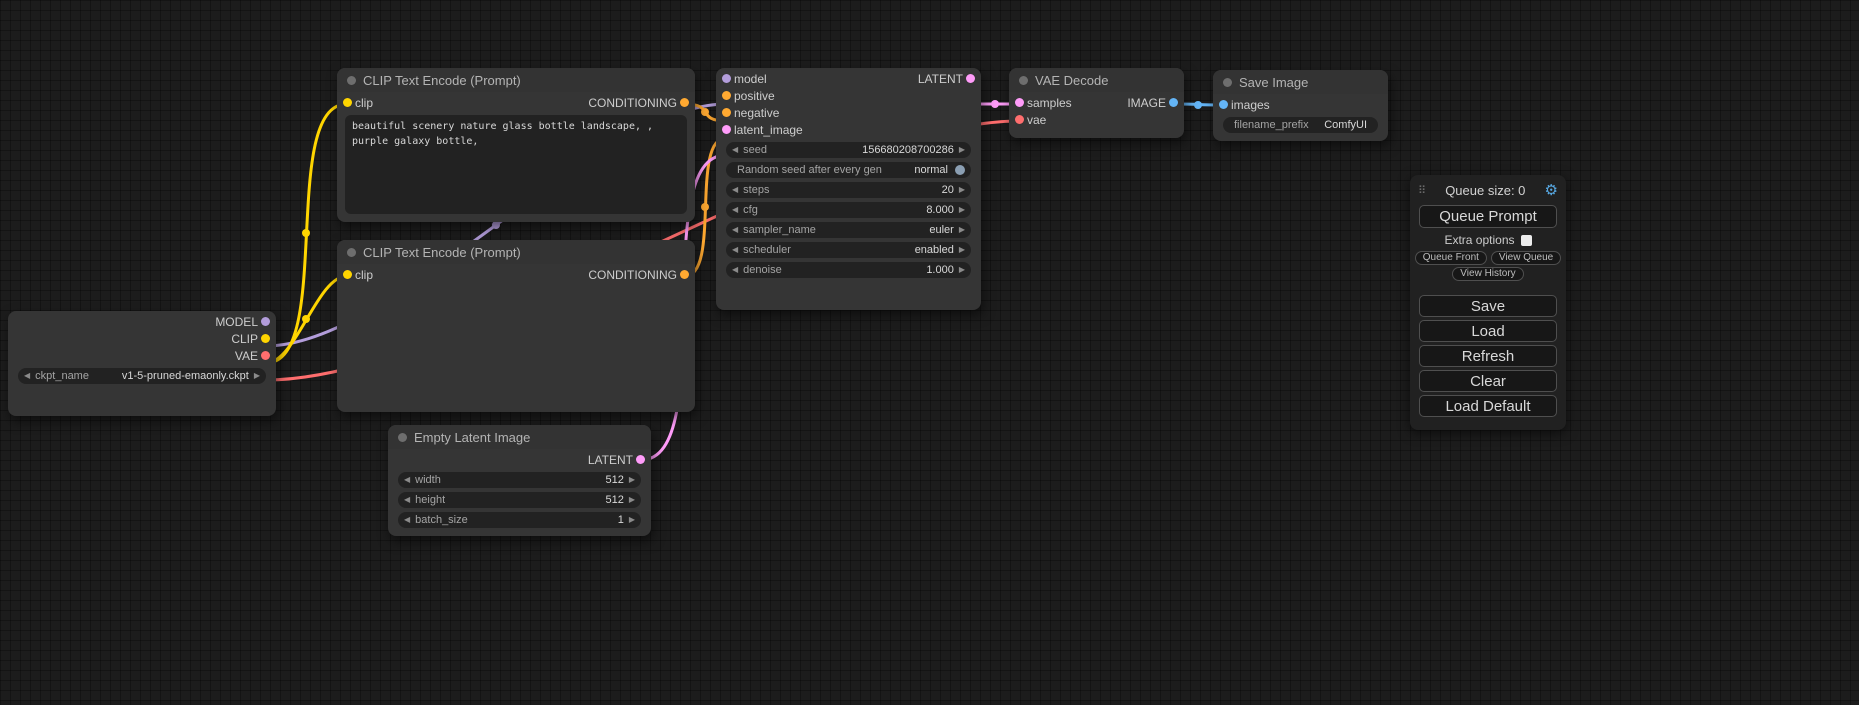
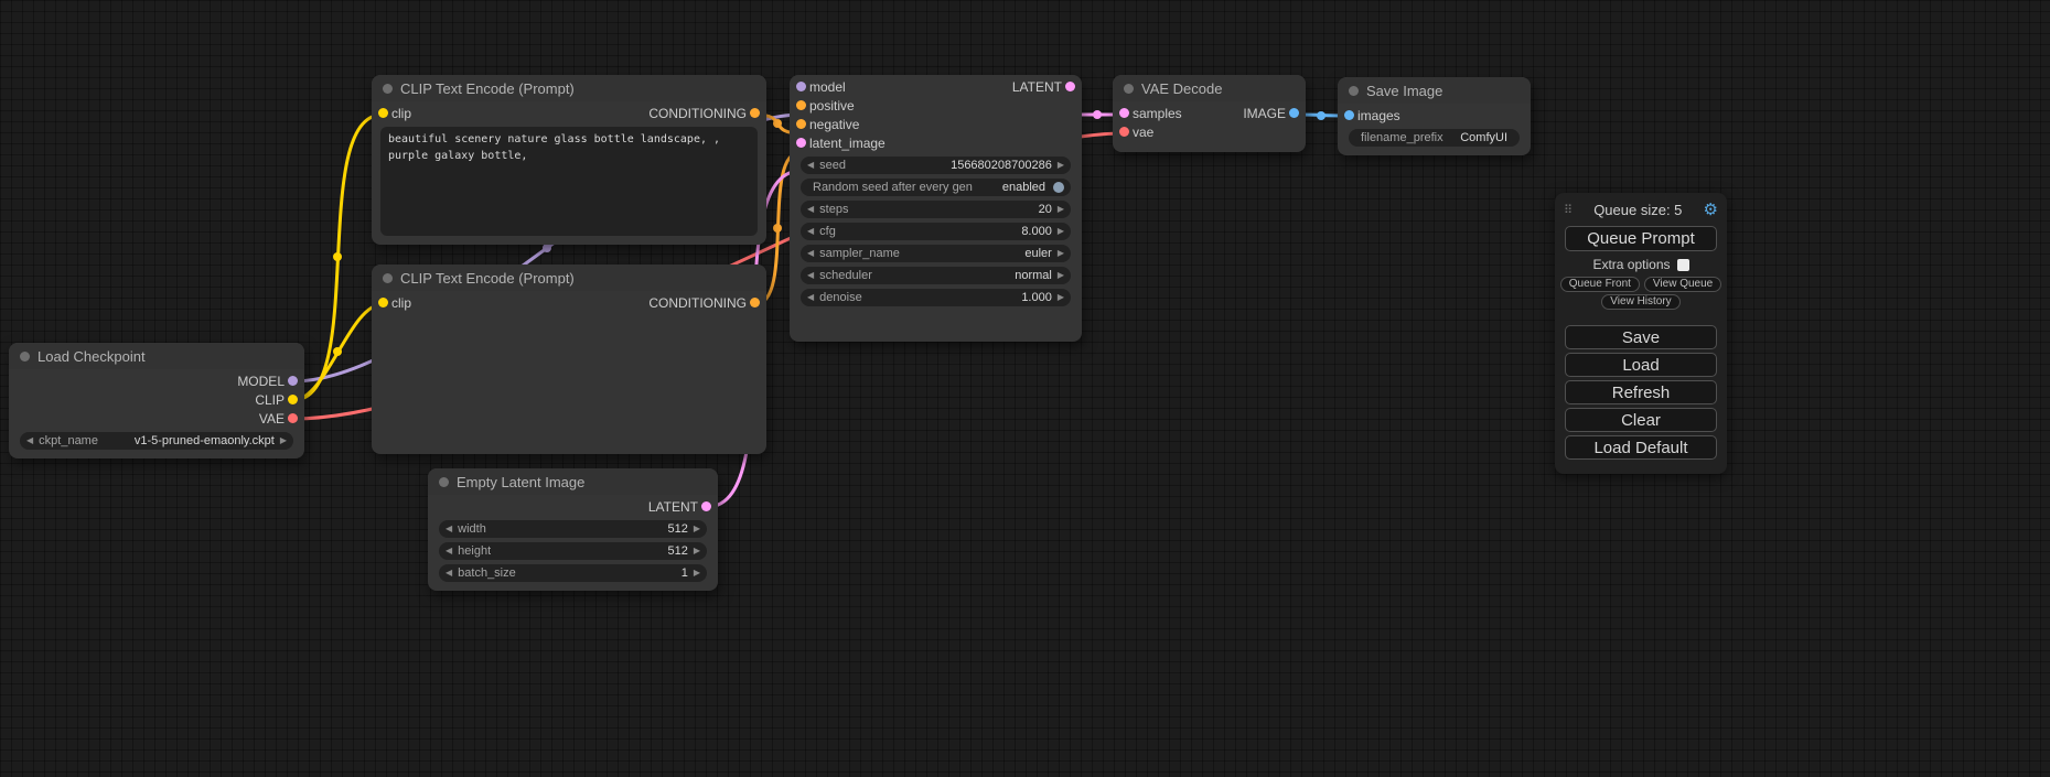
+ Load Checkpoint
  MODEL
  CLIP
  VAE
  ◀
  ckpt_name
  v1-5-pruned-emaonly.ckpt
  ▶
  CLIP Text Encode (Prompt)
  clip
  CONDITIONING
  CLIP Text Encode (Prompt)
  clip
  CONDITIONING
  Empty Latent Image
  LATENT
  ◀
  width
  512
  ▶
  ◀
  height
  512
  ▶
  ◀
  batch_size
  1
  ▶
  model
  LATENT
  positive
  negative
  latent_image
  ◀
  seed
  156680208700286
  ▶
  Random seed after every gen
- normal
+ enabled
  ◀
  steps
  20
  ▶
  ◀
  cfg
  8.000
  ▶
  ◀
  sampler_name
  euler
  ▶
  ◀
  scheduler
- enabled
+ normal
  ▶
  ◀
  denoise
  1.000
  ▶
  VAE Decode
  samples
  IMAGE
  vae
  Save Image
  images
  filename_prefix
  ComfyUI
  ⠿
- Queue size: 0
+ Queue size: 5
  ⚙
  Queue Prompt
  Extra options
  Queue Front
  View Queue
  View History
  Save
  Load
  Refresh
  Clear
  Load Default
